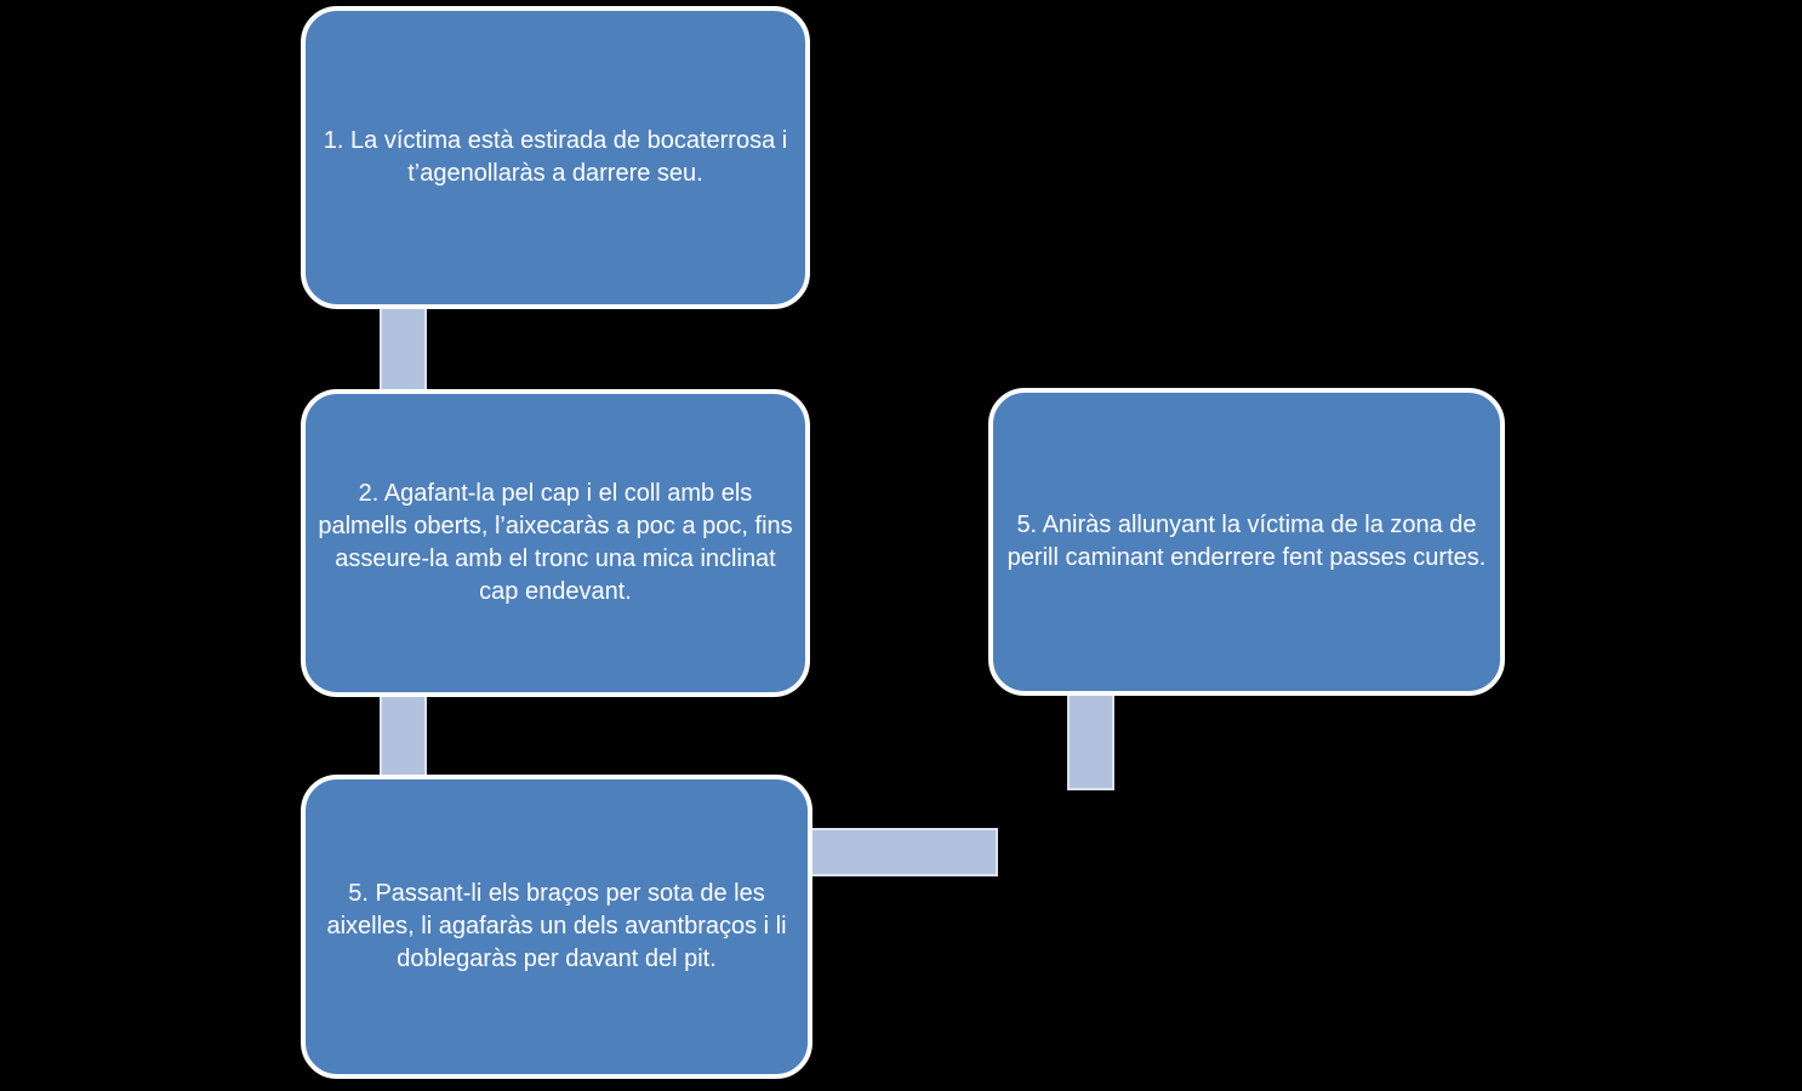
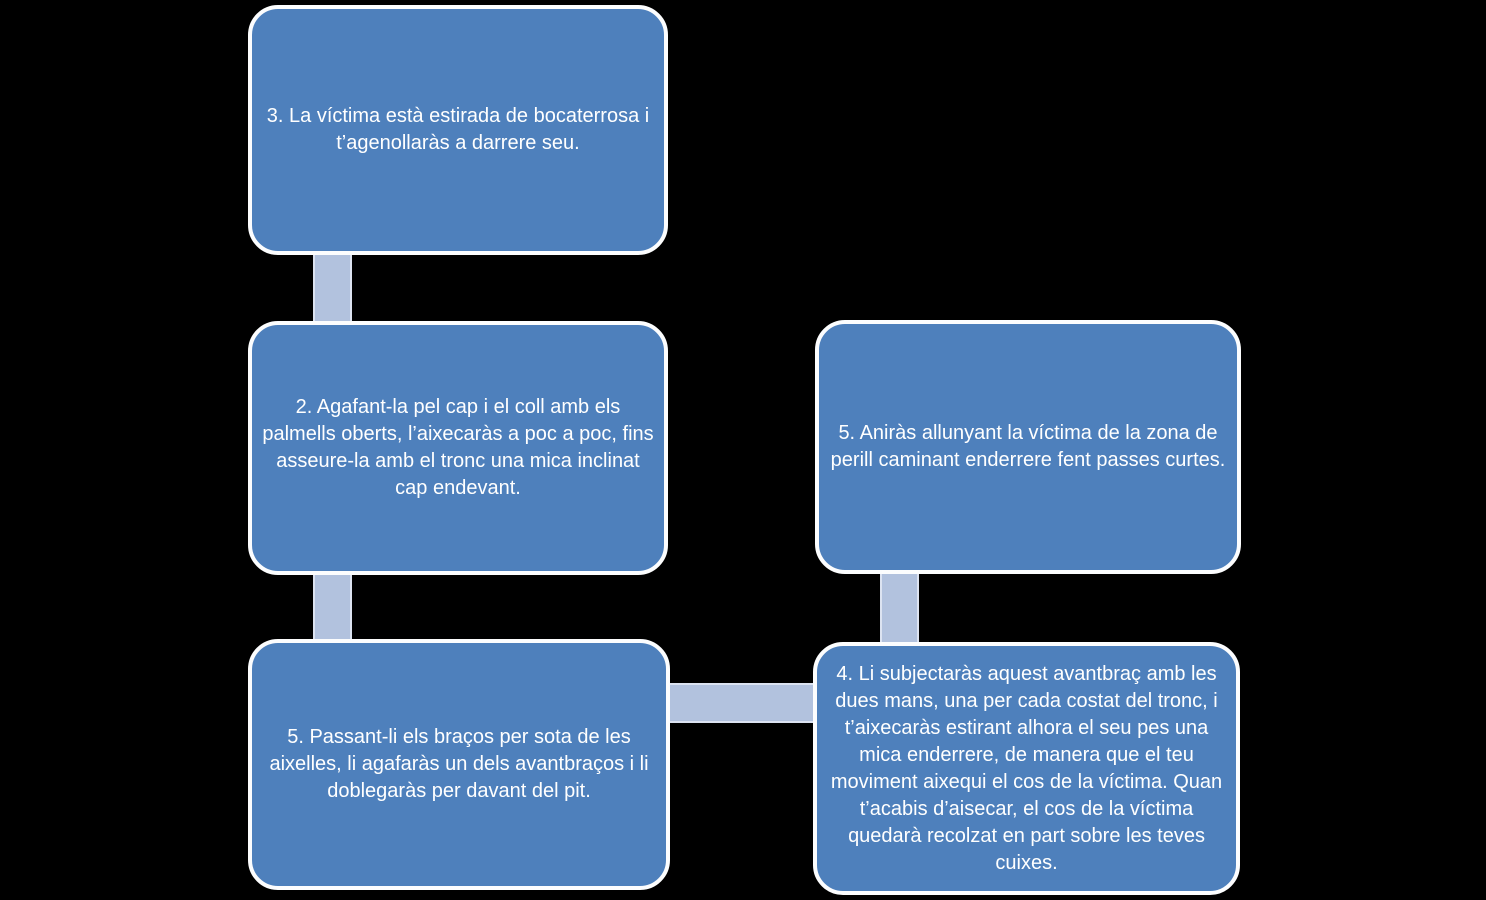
- 1. La víctima està estirada de bocaterrosa i t’agenollaràs a darrere seu.
+ 3. La víctima està estirada de bocaterrosa i t’agenollaràs a darrere seu.
  2. Agafant-la pel cap i el coll amb els palmells oberts, l’aixecaràs a poc a poc, fins asseure-la amb el tronc una mica inclinat cap endevant.
  5. Aniràs allunyant la víctima de la zona de perill caminant enderrere fent passes curtes.
  5. Passant-li els braços per sota de les aixelles, li agafaràs un dels avantbraços i li doblegaràs per davant del pit.
+ 4. Li subjectaràs aquest avantbraç amb les dues mans, una per cada costat del tronc, i t’aixecaràs estirant alhora el seu pes una mica enderrere, de manera que el teu moviment aixequi el cos de la víctima. Quan t’acabis d’aisecar, el cos de la víctima quedarà recolzat en part sobre les teves cuixes.
